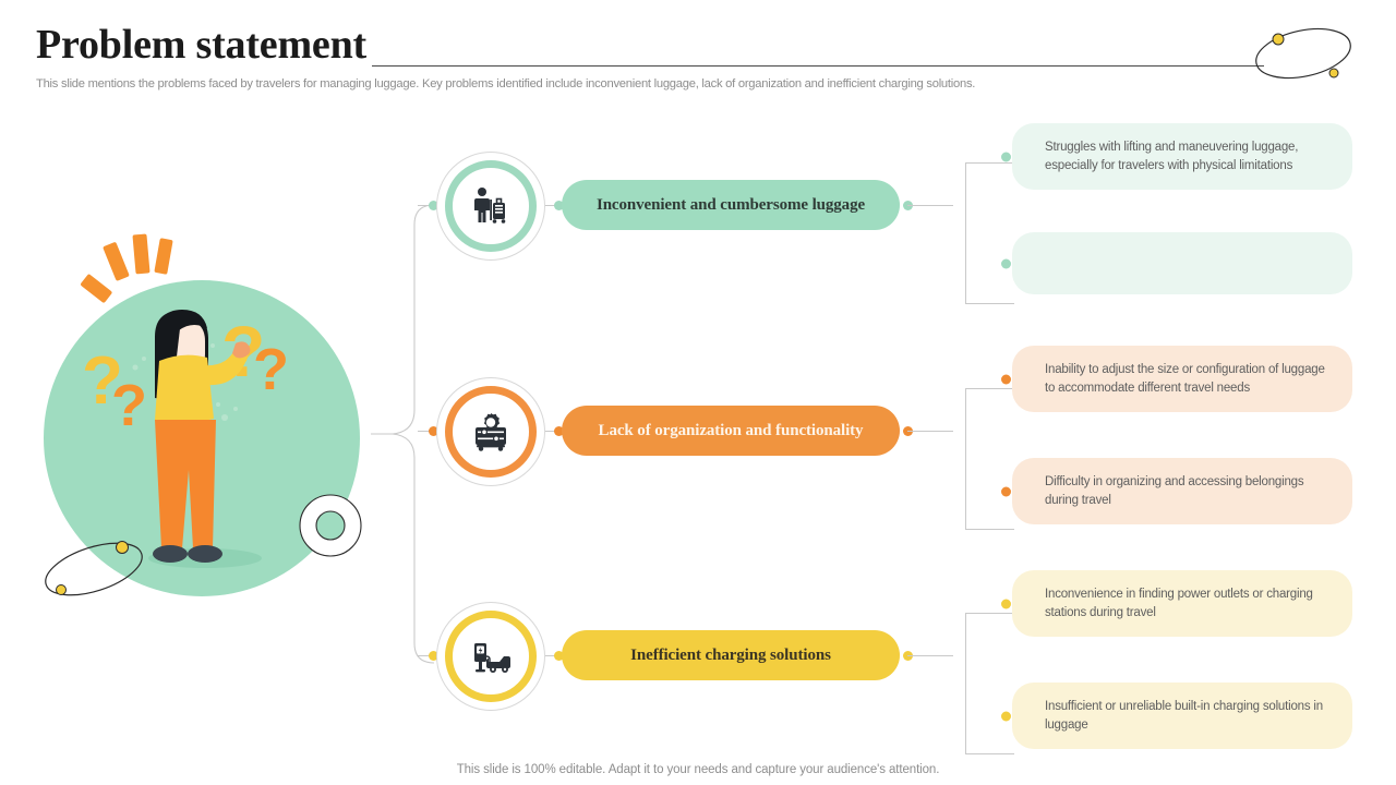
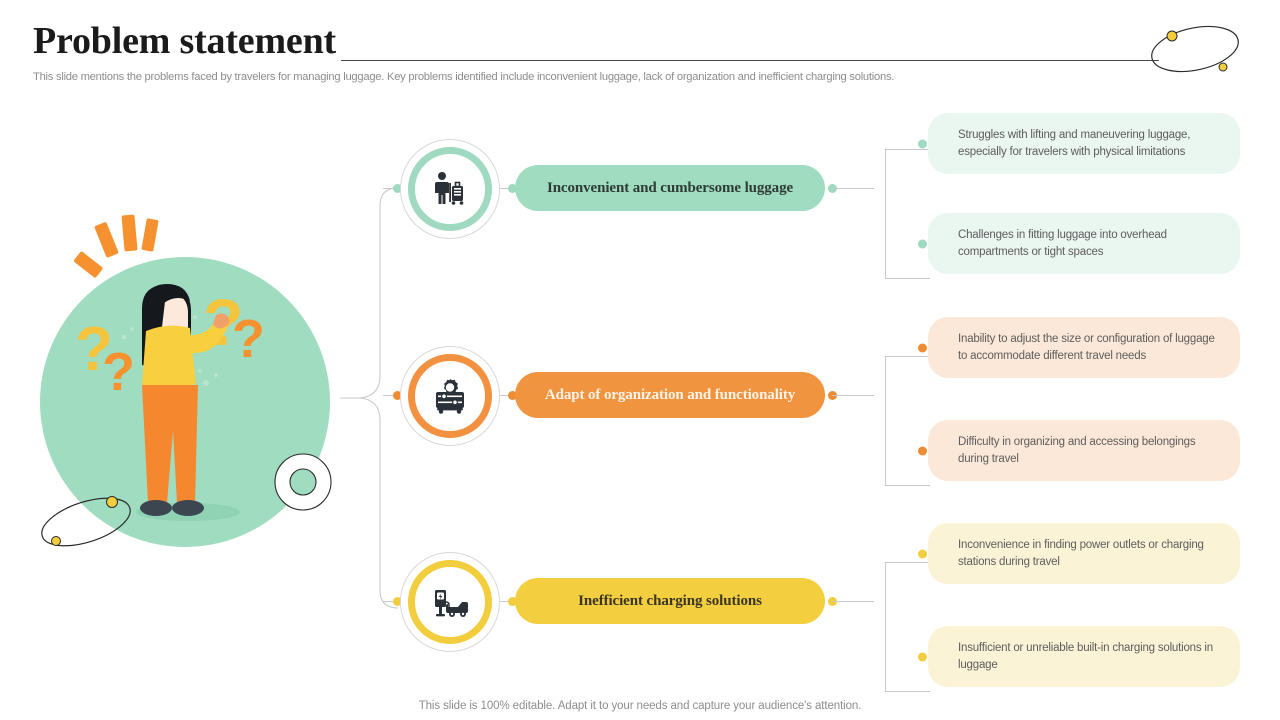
  Problem statement
  This slide mentions the problems faced by travelers for managing luggage. Key problems identified include inconvenient luggage, lack of organization and inefficient charging solutions.
  ?
  ?
  ?
  Inconvenient and cumbersome luggage
  Struggles with lifting and maneuvering luggage, especially for travelers with physical limitations
+ Challenges in fitting luggage into overhead compartments or tight spaces
- Lack of organization and functionality
+ Adapt of organization and functionality
  Inability to adjust the size or configuration of luggage to accommodate different travel needs
  Difficulty in organizing and accessing belongings during travel
  Inefficient charging solutions
  Inconvenience in finding power outlets or charging stations during travel
  Insufficient or unreliable built-in charging solutions in luggage
  This slide is 100% editable. Adapt it to your needs and capture your audience's attention.
